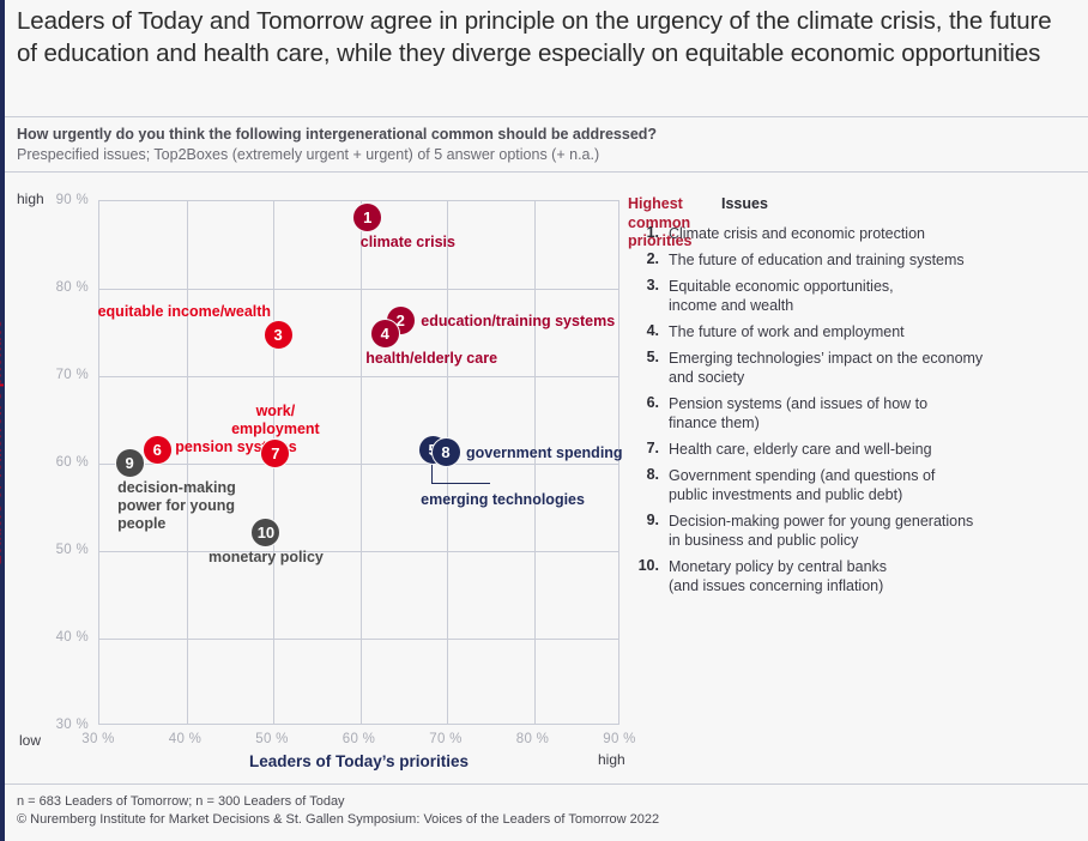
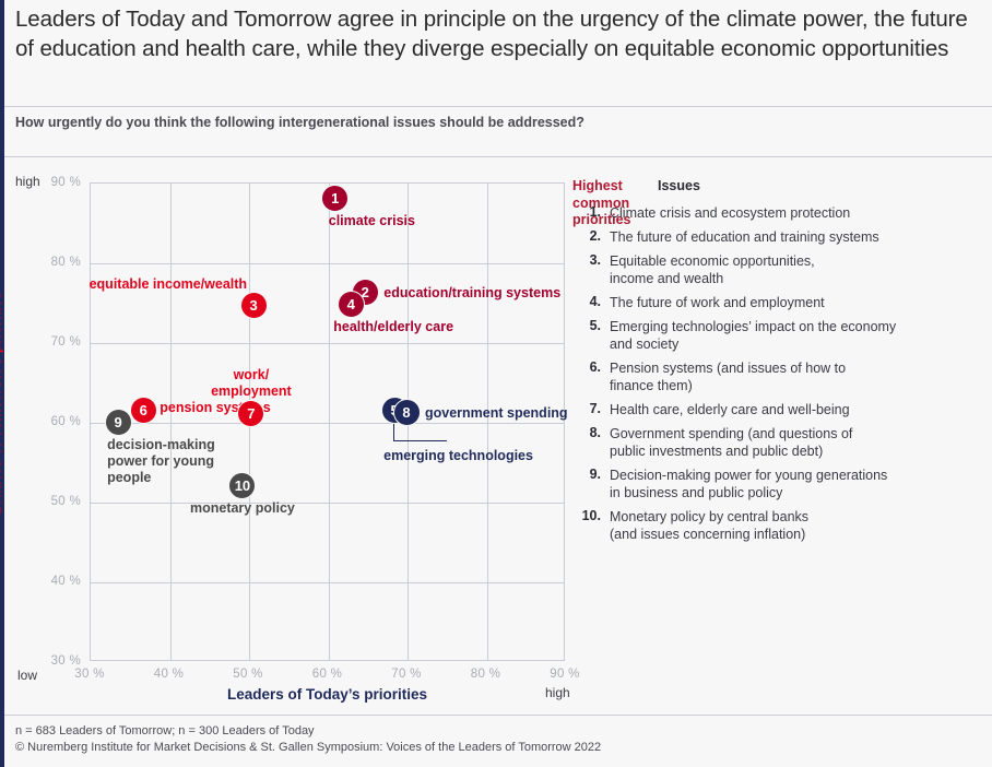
- Leaders of Today and Tomorrow agree in principle on the urgency of the climate crisis, the future of education and health care, while they diverge especially on equitable economic opportunities
+ Leaders of Today and Tomorrow agree in principle on the urgency of the climate power, the future of education and health care, while they diverge especially on equitable economic opportunities
- How urgently do you think the following intergenerational common should be addressed?
+ How urgently do you think the following intergenerational issues should be addressed?
- Prespecified issues; Top2Boxes (extremely urgent + urgent) of 5 answer options (+ n.a.)
  30 %
  30 %
  40 %
  40 %
  50 %
  50 %
  60 %
  60 %
  70 %
  70 %
  80 %
  80 %
  90 %
  90 %
  high
  low
  high
  Leaders of Today’s priorities
  climate crisis
  1
  education/training systems
  2
  equitable income/wealth
  3
  health/elderly care
  4
  emerging technologies
  pension syss
  6
  work/
  employment
  7
  government spending
  8
  decision-making
  power for young
  people
  9
  monetary policy
  10
  Highest common priorities
  Issues
  1.
- Climate crisis and economic protection
+ Climate crisis and ecosystem protection
  2.
  The future of education and training systems
  3.
  Equitable economic opportunities,
  income and wealth
  4.
  The future of work and employment
  5.
  Emerging technologies’ impact on the economy
  and society
  6.
  Pension systems (and issues of how to
  finance them)
  7.
  Health care, elderly care and well-being
  8.
  Government spending (and questions of
  public investments and public debt)
  9.
  Decision-making power for young generations
  in business and public policy
  10.
  Monetary policy by central banks
  (and issues concerning inflation)
  n = 683 Leaders of Tomorrow; n = 300 Leaders of Today
  © Nuremberg Institute for Market Decisions & St. Gallen Symposium: Voices of the Leaders of Tomorrow 2022
